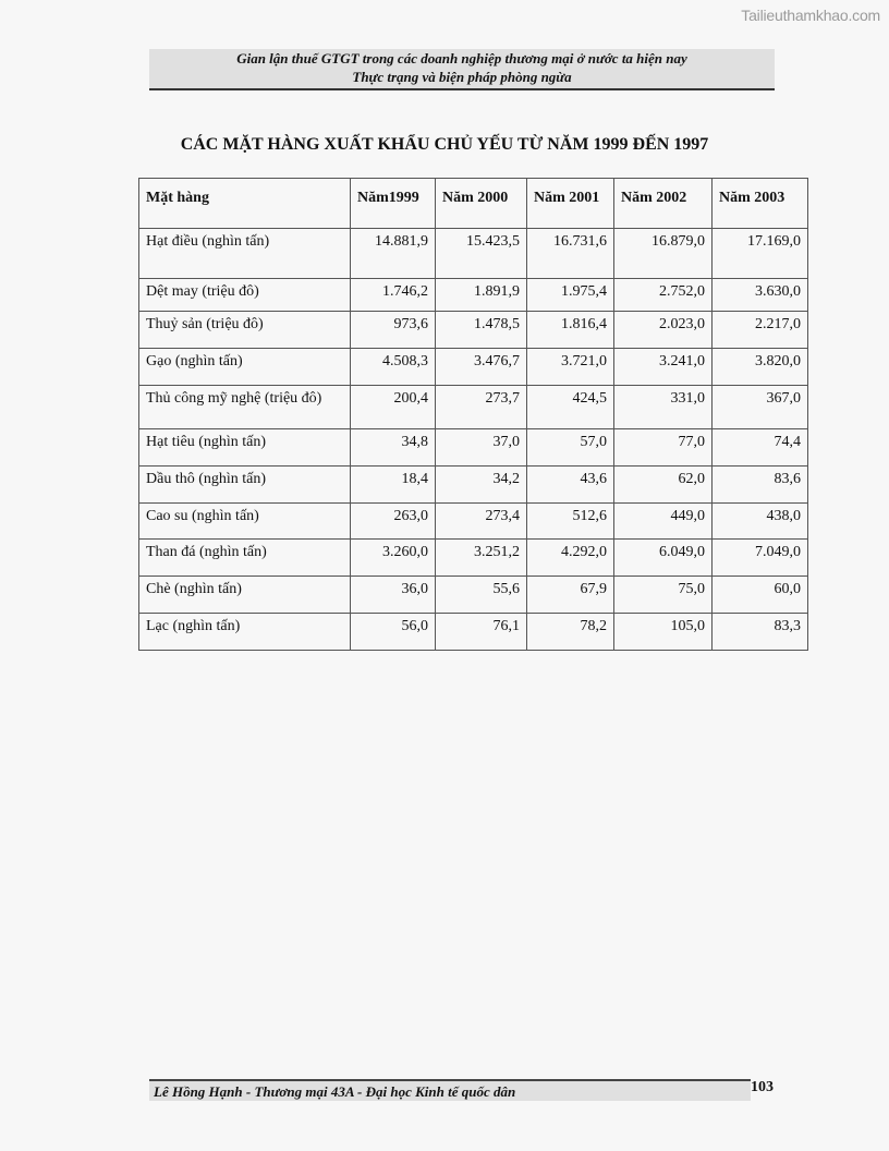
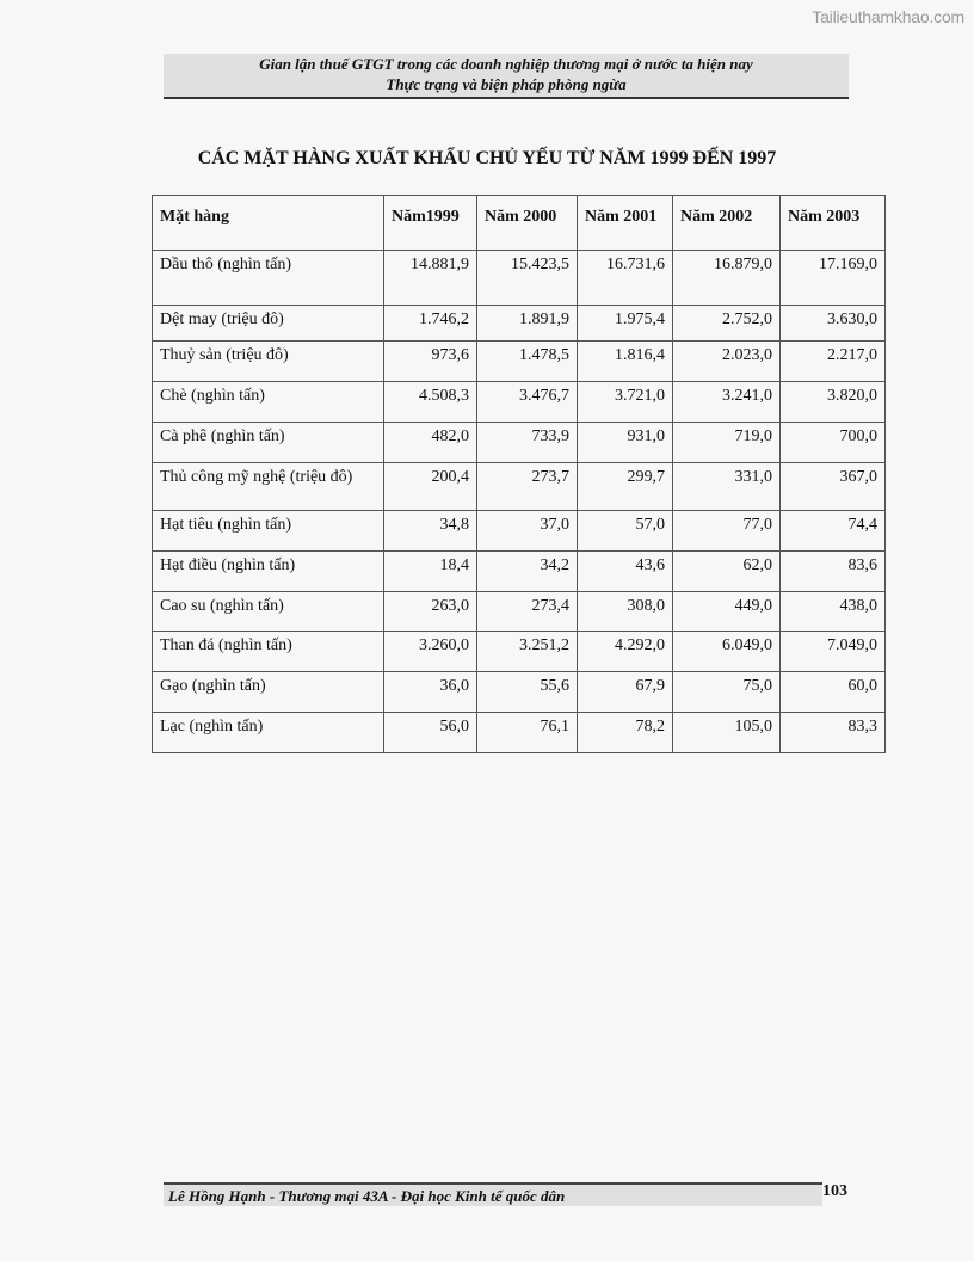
  Tailieuthamkhao.com
  Gian lận thuế GTGT trong các doanh nghiệp thương mại ở nước ta hiện nay
  Thực trạng và biện pháp phòng ngừa
  CÁC MẶT HÀNG XUẤT KHẨU CHỦ YẾU TỪ NĂM 1999 ĐẾN 1997
  Mặt hàng	Năm1999	Năm 2000	Năm 2001	Năm 2002	Năm 2003
- Hạt điều (nghìn tấn)	14.881,9	15.423,5	16.731,6	16.879,0	17.169,0
+ Dầu thô (nghìn tấn)	14.881,9	15.423,5	16.731,6	16.879,0	17.169,0
  Dệt may (triệu đô)	1.746,2	1.891,9	1.975,4	2.752,0	3.630,0
  Thuỷ sản (triệu đô)	973,6	1.478,5	1.816,4	2.023,0	2.217,0
- Gạo (nghìn tấn)	4.508,3	3.476,7	3.721,0	3.241,0	3.820,0
+ Chè (nghìn tấn)	4.508,3	3.476,7	3.721,0	3.241,0	3.820,0
+ Cà phê (nghìn tấn)	482,0	733,9	931,0	719,0	700,0
- Thủ công mỹ nghệ (triệu đô)	200,4	273,7	424,5	331,0	367,0
+ Thủ công mỹ nghệ (triệu đô)	200,4	273,7	299,7	331,0	367,0
  Hạt tiêu (nghìn tấn)	34,8	37,0	57,0	77,0	74,4
- Dầu thô (nghìn tấn)	18,4	34,2	43,6	62,0	83,6
+ Hạt điều (nghìn tấn)	18,4	34,2	43,6	62,0	83,6
- Cao su (nghìn tấn)	263,0	273,4	512,6	449,0	438,0
+ Cao su (nghìn tấn)	263,0	273,4	308,0	449,0	438,0
  Than đá (nghìn tấn)	3.260,0	3.251,2	4.292,0	6.049,0	7.049,0
- Chè (nghìn tấn)	36,0	55,6	67,9	75,0	60,0
+ Gạo (nghìn tấn)	36,0	55,6	67,9	75,0	60,0
  Lạc (nghìn tấn)	56,0	76,1	78,2	105,0	83,3
  Lê Hồng Hạnh - Thương mại 43A - Đại học Kinh tế quốc dân
  103
